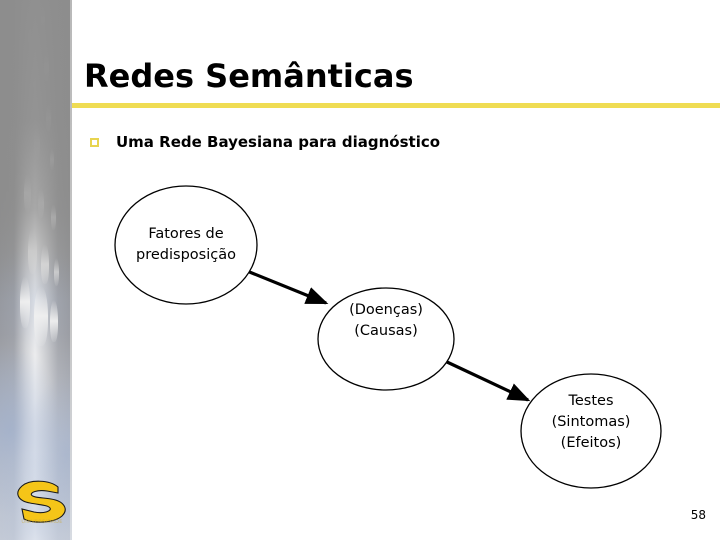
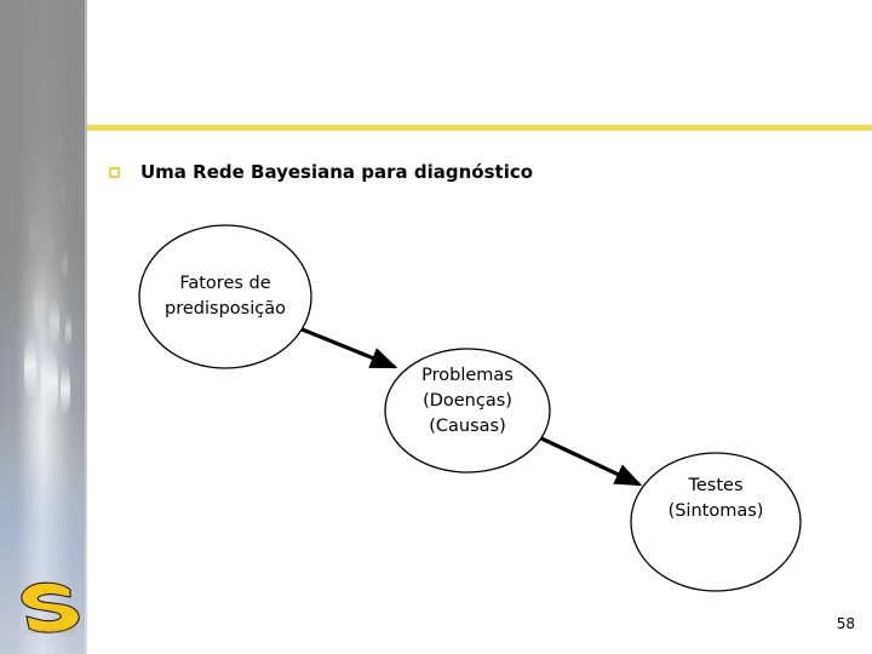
- Redes Semânticas
  Uma Rede Bayesiana para diagnóstico
  Fatores de
  predisposição
+ Problemas
  (Doenças)
  (Causas)
  Testes
  (Sintomas)
- (Efeitos)
  58
